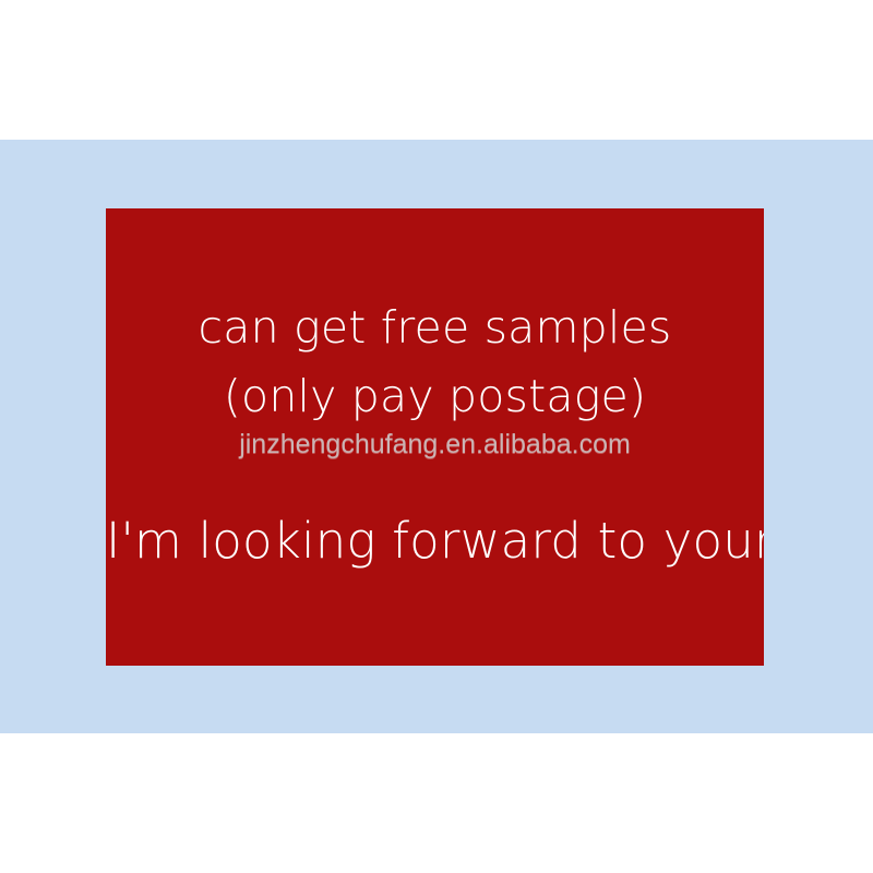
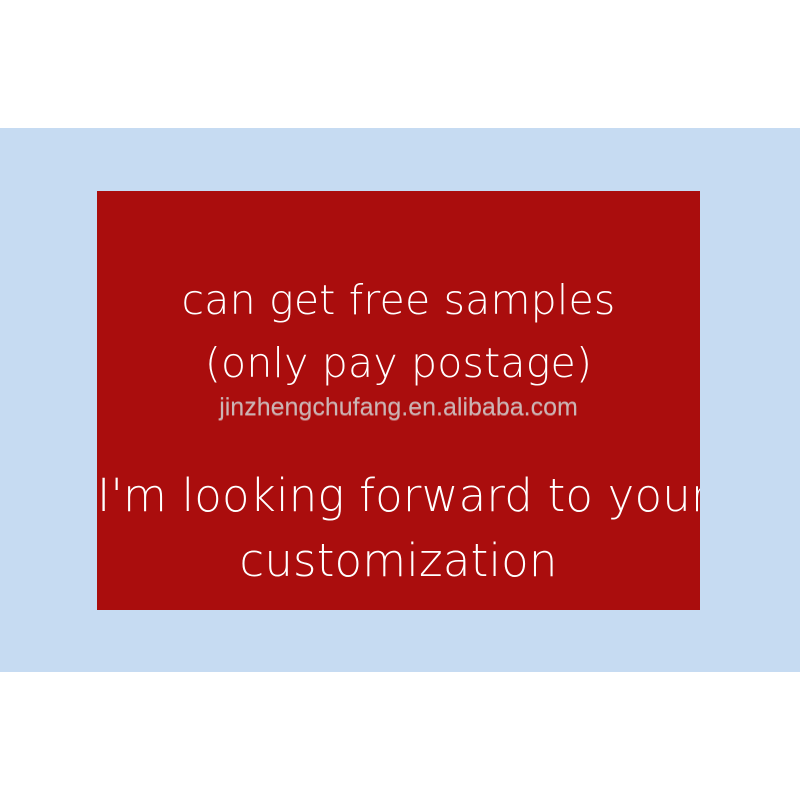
  can get free samples
  (only pay postage)
  I'm looking forward to you
+ customization
  jinzhengchufang.en.alibaba.com
